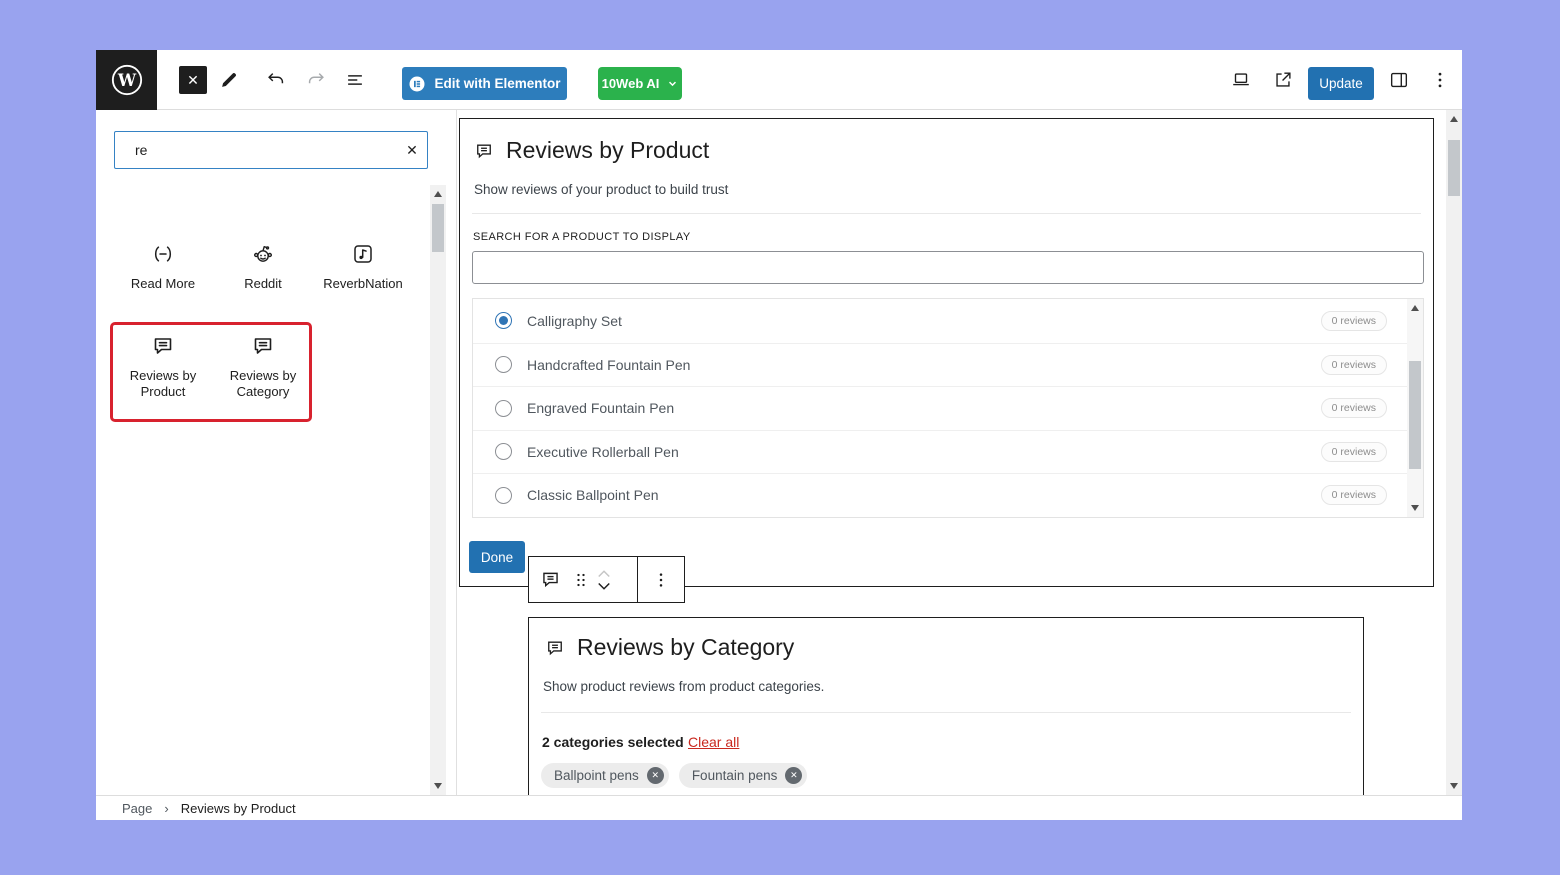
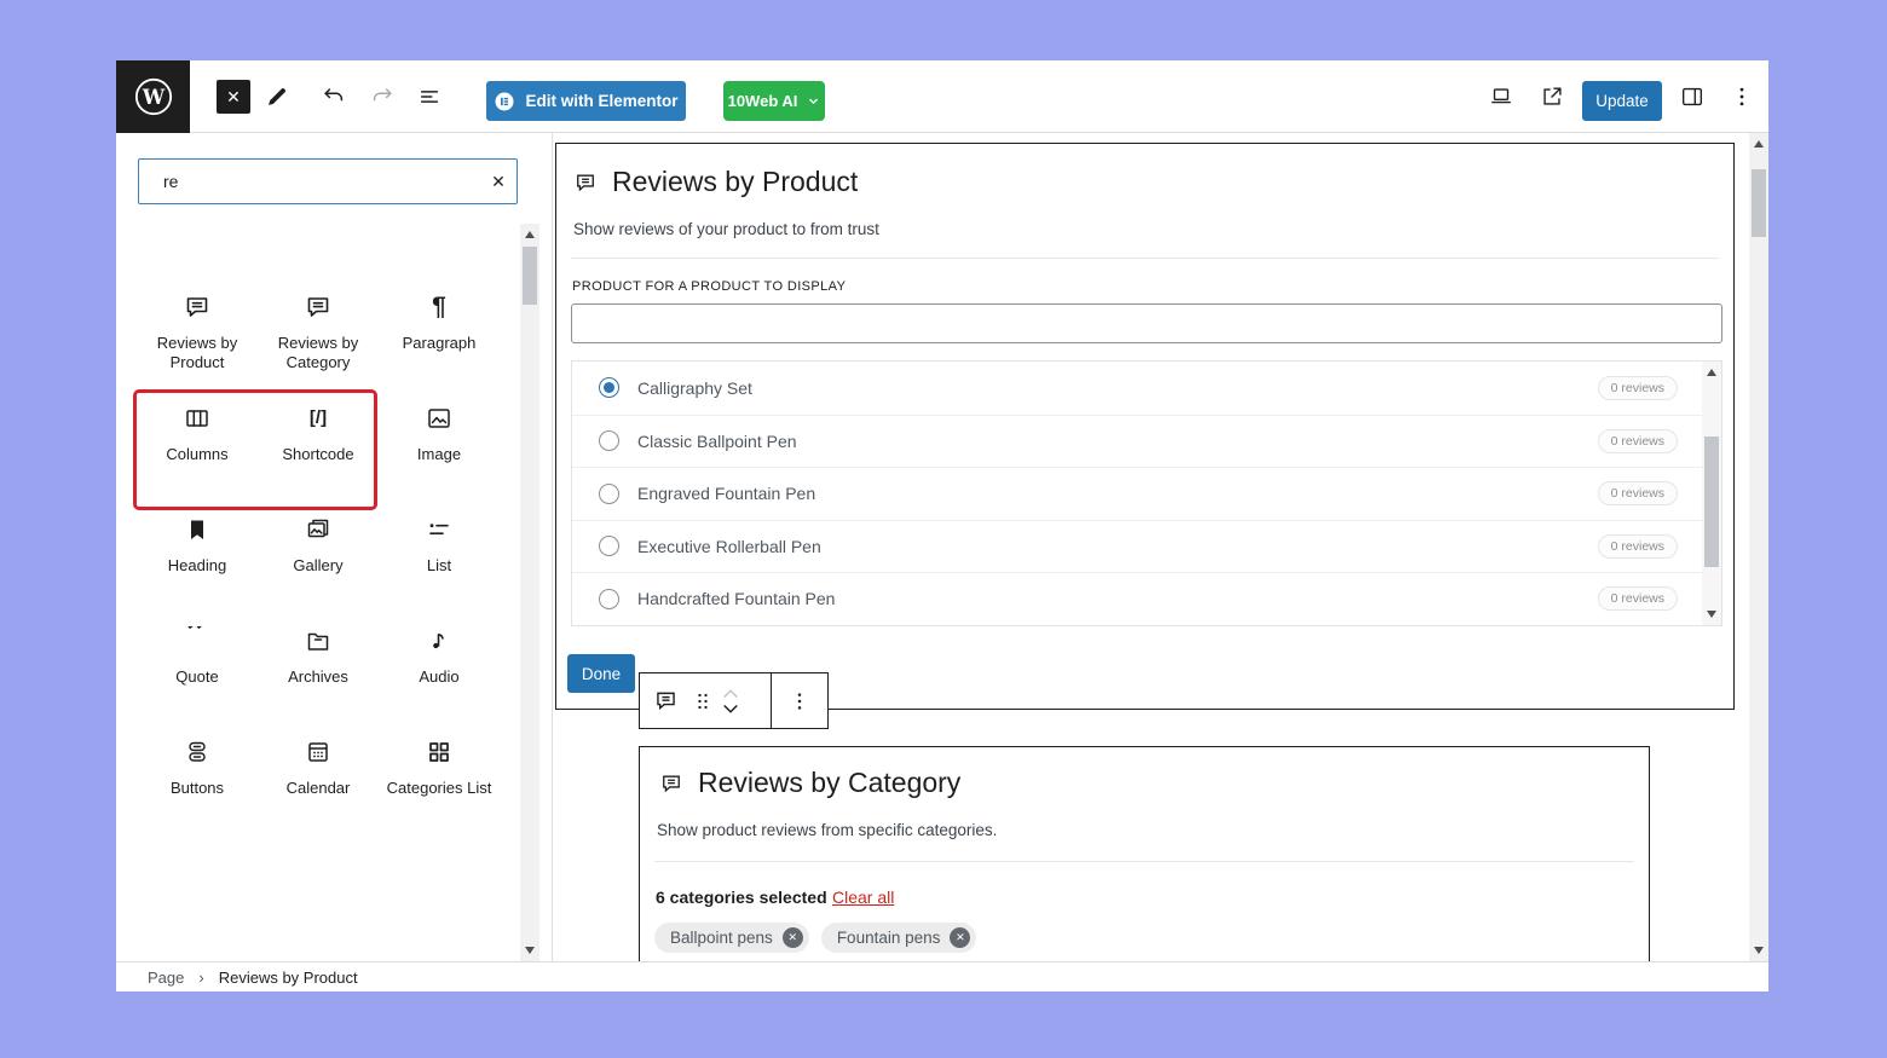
  W
  ✕
  Edit with Elementor
  10Web AI
  Update
  re
  ✕
- Read More
- Reddit
- ReverbNation
  Reviews by Product
  Reviews by Category
+ ¶
+ Paragraph
+ Columns
+ [/]
+ Shortcode
+ Image
+ Heading
+ Gallery
+ List
+ ”
+ Quote
+ Archives
+ Audio
+ Buttons
+ Calendar
+ Categories List
  Reviews by Product
- Show reviews of your product to build trust
+ Show reviews of your product to from trust
- SEARCH FOR A PRODUCT TO DISPLAY
+ PRODUCT FOR A PRODUCT TO DISPLAY
  Calligraphy Set
  0 reviews
- Handcrafted Fountain Pen
+ Classic Ballpoint Pen
  0 reviews
  Engraved Fountain Pen
  0 reviews
  Executive Rollerball Pen
  0 reviews
- Classic Ballpoint Pen
+ Handcrafted Fountain Pen
  0 reviews
  Done
  Reviews by Category
- Show product reviews from product categories.
+ Show product reviews from specific categories.
- 2 categories selected
+ 6 categories selected
  Clear all
  Ballpoint pens
  ✕
  Fountain pens
  ✕
  Page
  ›
  Reviews by Product
